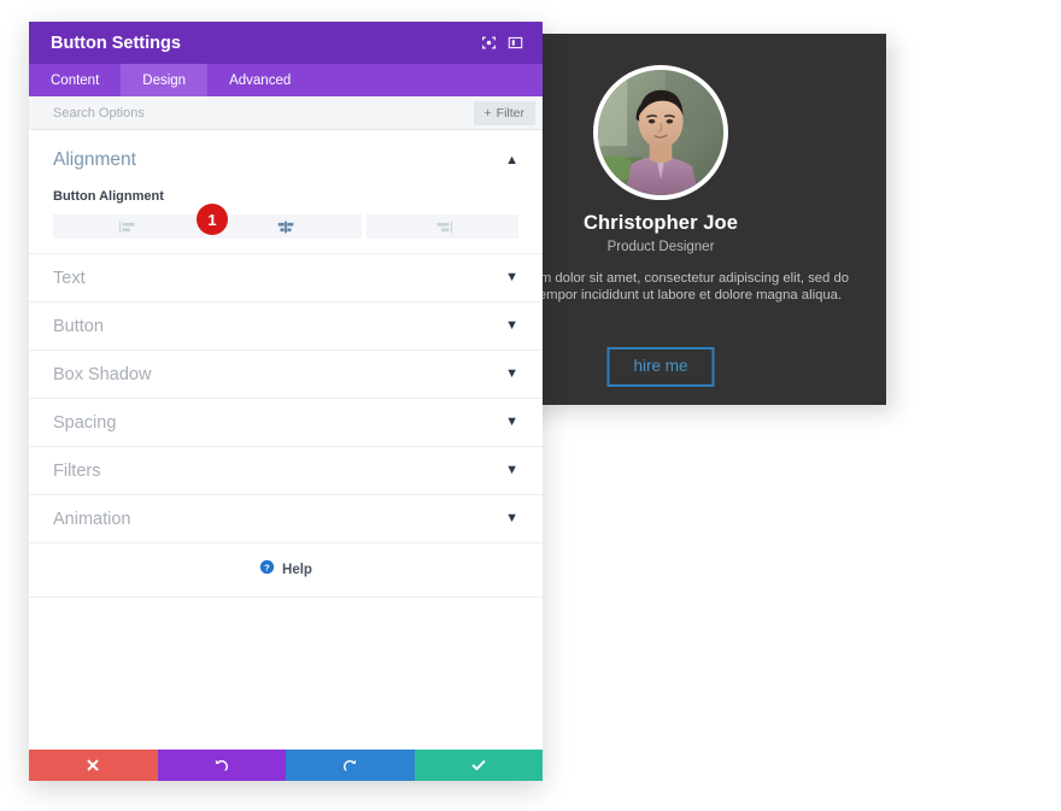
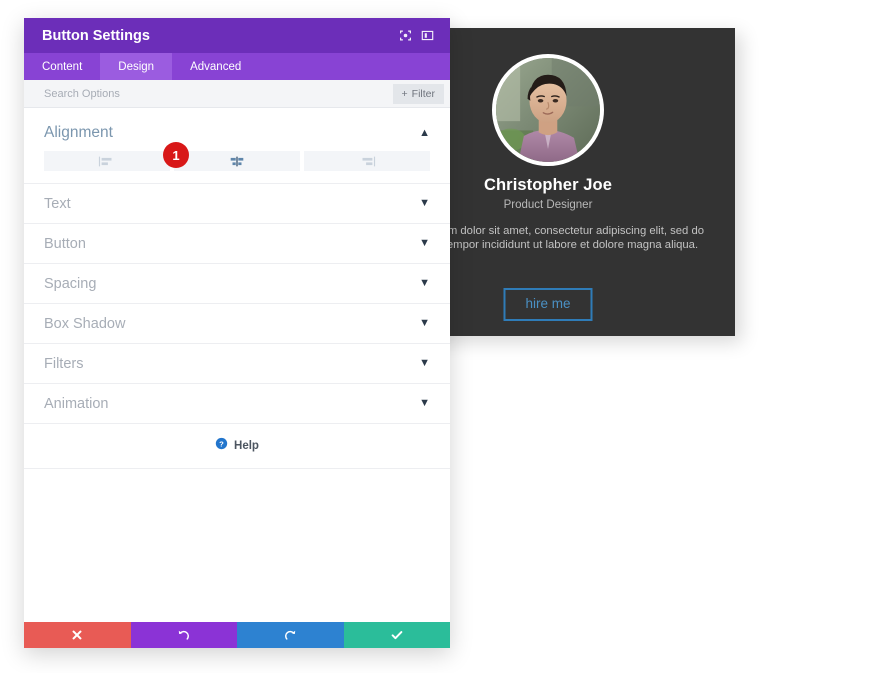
  Christopher Joe
  Product Designer
  m dolor sit amet, consectetur adipiscing elit, sed do empor incididunt ut labore et dolore magna aliqua.
  hire me
  Button Settings
  Content
  Design
  Advanced
  Search Options
  +
  Filter
  Alignment
  ▲
- Button Alignment
  1
  Text
  ▼
  Button
  ▼
- Box Shadow
+ Spacing
  ▼
- Spacing
+ Box Shadow
  ▼
  Filters
  ▼
  Animation
  ▼
  ?
  Help
